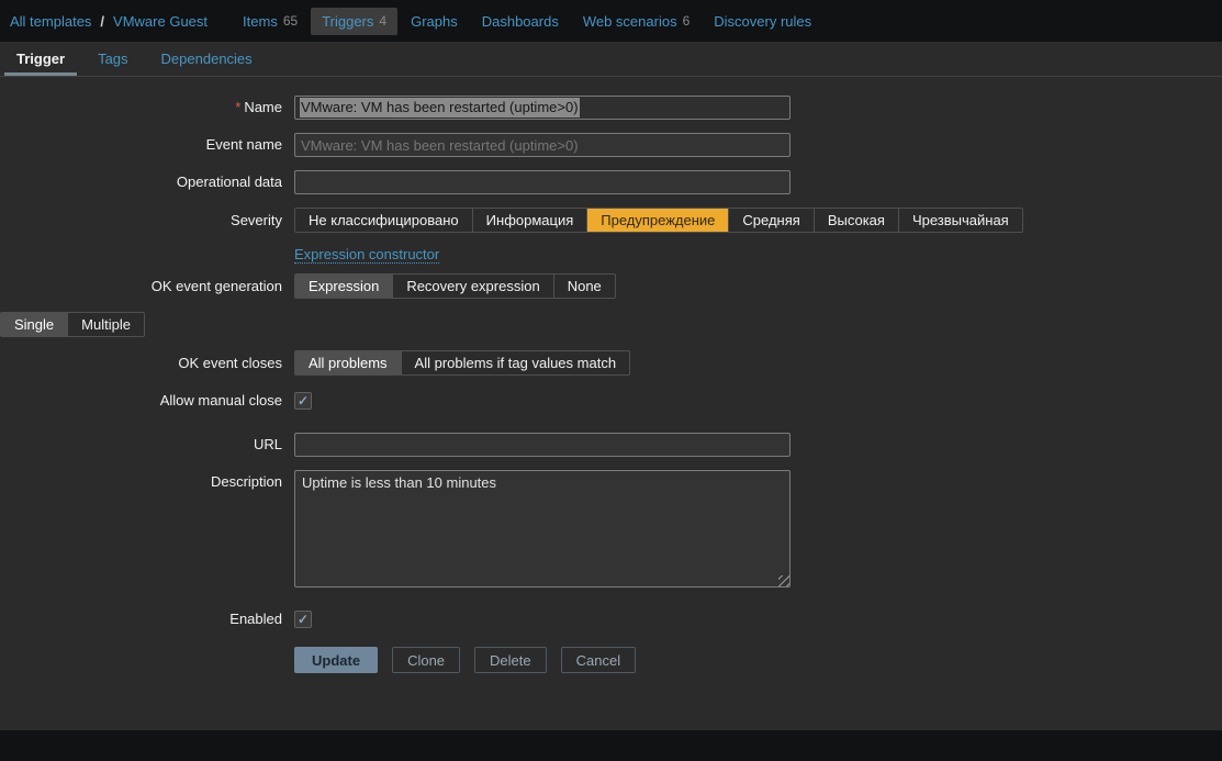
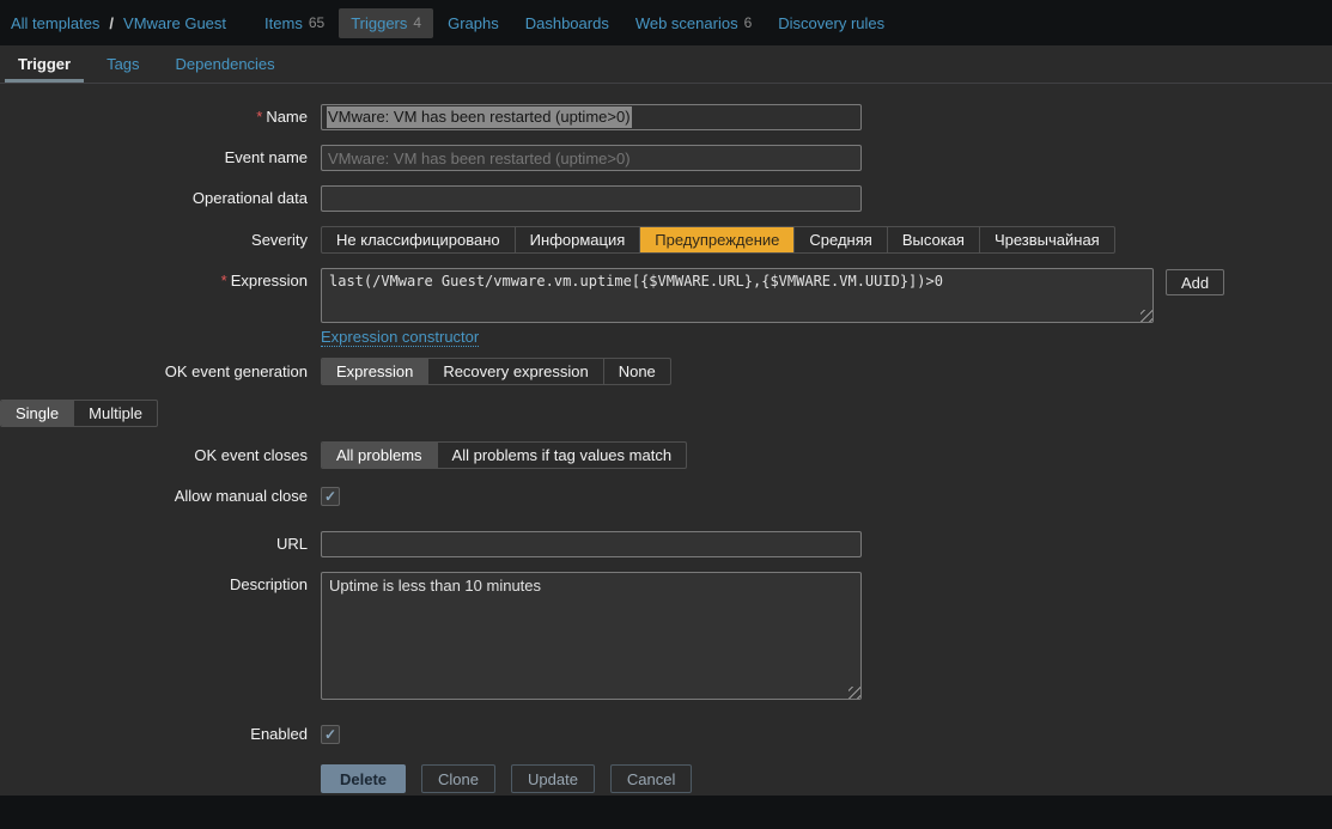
  All templates
  /
  VMware Guest
  Items
  65
  Triggers
  4
  Graphs
  Dashboards
  Web scenarios
  6
  Discovery rules
  Trigger
  Tags
  Dependencies
  * Name
  VMware: VM has been restarted (uptime>0)
  Event name
  VMware: VM has been restarted (uptime>0)
  Operational data
  Severity
  Не классифицировано
  Информация
  Предупреждение
  Средняя
  Высокая
  Чрезвычайная
+ * Expression
+ last(/VMware Guest/vmware.vm.uptime[{$VMWARE.URL},{$VMWARE.VM.UUID}])>0
+ Add
  Expression constructor
  OK event generation
  Expression
  Recovery expression
  None
  Single
  Multiple
  OK event closes
  All problems
  All problems if tag values match
  Allow manual close
  ✓
  URL
  Description
  Uptime is less than 10 minutes
  Enabled
  ✓
- Update
+ Delete
  Clone
- Delete
+ Update
  Cancel
